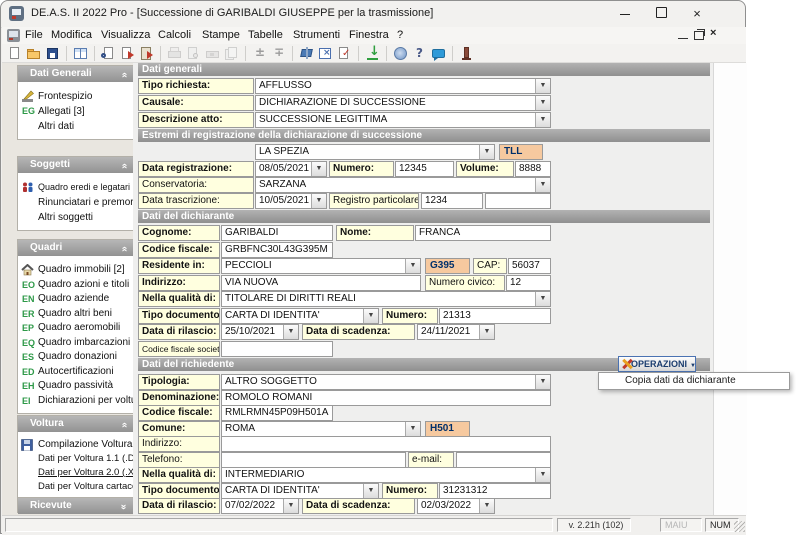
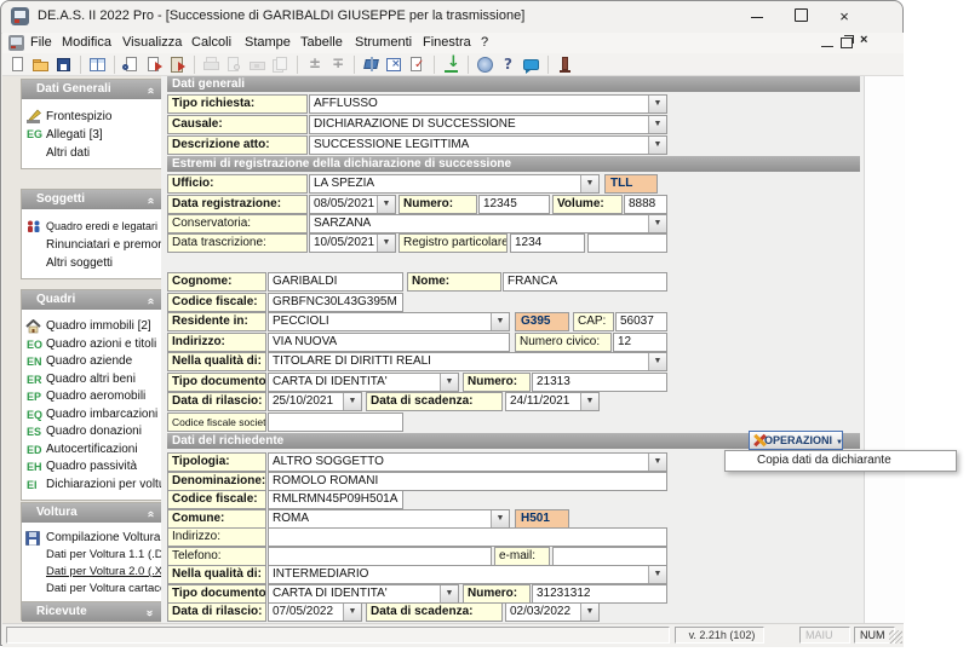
  DE.A.S. II 2022 Pro - [Successione di GARIBALDI GIUSEPPE per la trasmissione]
  ×
  File
  Modifica
  Visualizza
  Calcoli
  Stampe
  Tabelle
  Strumenti
  Finestra
  ?
  ×
  Dati Generali
  Frontespizio
  EG
  Allegati [3]
  Altri dati
  Soggetti
  Quadro eredi e legatari
  Rinunciatari e premor
  Altri soggetti
  Quadri
  Quadro immobili [2]
  EO
  Quadro azioni e titoli
  EN
  Quadro aziende
  ER
  Quadro altri beni
  EP
  Quadro aeromobili
  EQ
  Quadro imbarcazioni
  ES
  Quadro donazioni
  ED
  Autocertificazioni
  EH
  Quadro passività
  EI
  Dichiarazioni per volt
  Voltura
  Compilazione Voltura
  Dati per Voltura 1.1 (.D
  Dati per Voltura 2.0 (.X
  Dati per Voltura cartac
  Ricevute
  Dati generali
  Tipo richiesta:
  AFFLUSSO
  Causale:
  DICHIARAZIONE DI SUCCESSIONE
  Descrizione atto:
  SUCCESSIONE LEGITTIMA
  Estremi di registrazione della dichiarazione di successione
+ Ufficio:
  LA SPEZIA
  TLL
  Data registrazione:
  08/05/2021
  Numero:
  12345
  Volume:
  8888
  Conservatoria:
  SARZANA
  Data trascrizione:
  10/05/2021
  Registro particolare
  1234
- Dati del dichiarante
  Cognome:
  GARIBALDI
  Nome:
  FRANCA
  Codice fiscale:
  GRBFNC30L43G395M
  Residente in:
  PECCIOLI
  G395
  CAP:
  56037
  Indirizzo:
  VIA NUOVA
  Numero civico:
  12
  Nella qualità di:
  TITOLARE DI DIRITTI REALI
  Tipo documento
  CARTA DI IDENTITA'
  Numero:
  21313
  Data di rilascio:
  25/10/2021
  Data di scadenza:
  24/11/2021
  Codice fiscale societ
  Dati del richiedente
  OPERAZIONI
  Tipologia:
  ALTRO SOGGETTO
  Denominazione:
  ROMOLO ROMANI
  Codice fiscale:
  RMLRMN45P09H501A
  Comune:
  ROMA
  H501
  Indirizzo:
  Telefono:
  e-mail:
  Nella qualità di:
  INTERMEDIARIO
  Tipo documento
  CARTA DI IDENTITA'
  Numero:
  31231312
  Data di rilascio:
- 07/02/2022
+ 07/05/2022
  Data di scadenza:
  02/03/2022
  v. 2.21h (102)
  MAIU
  NUM
  Copia dati da dichiarante
